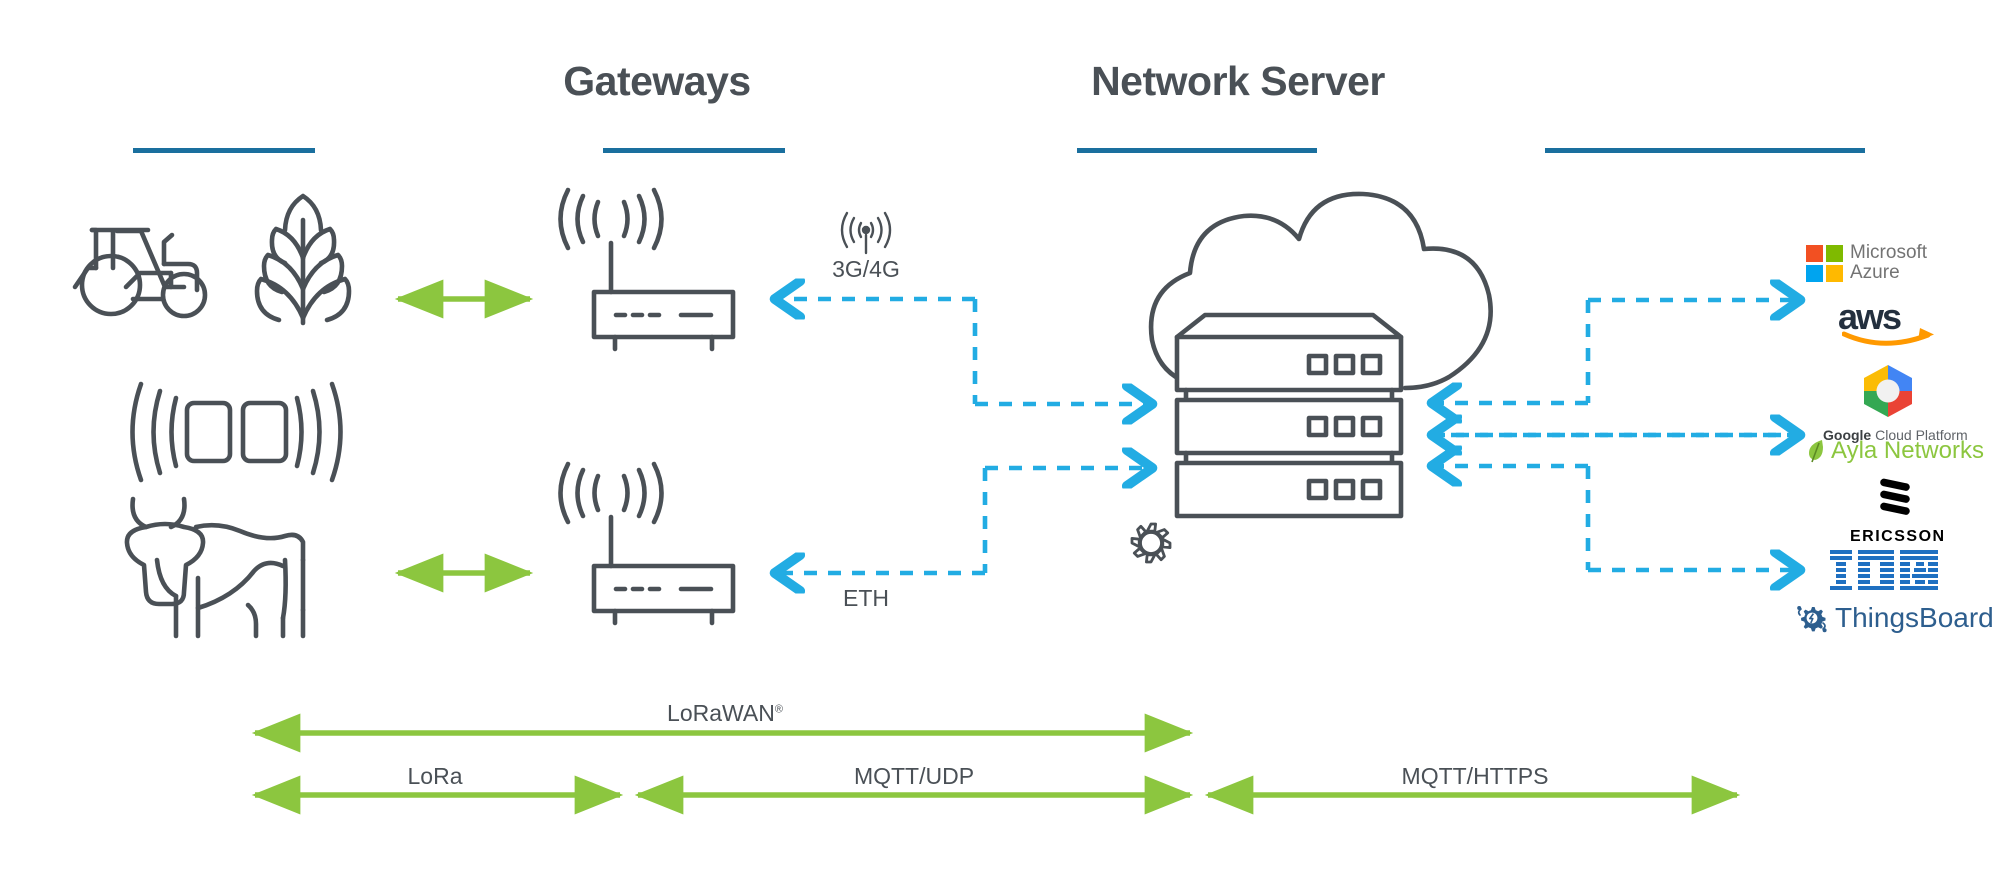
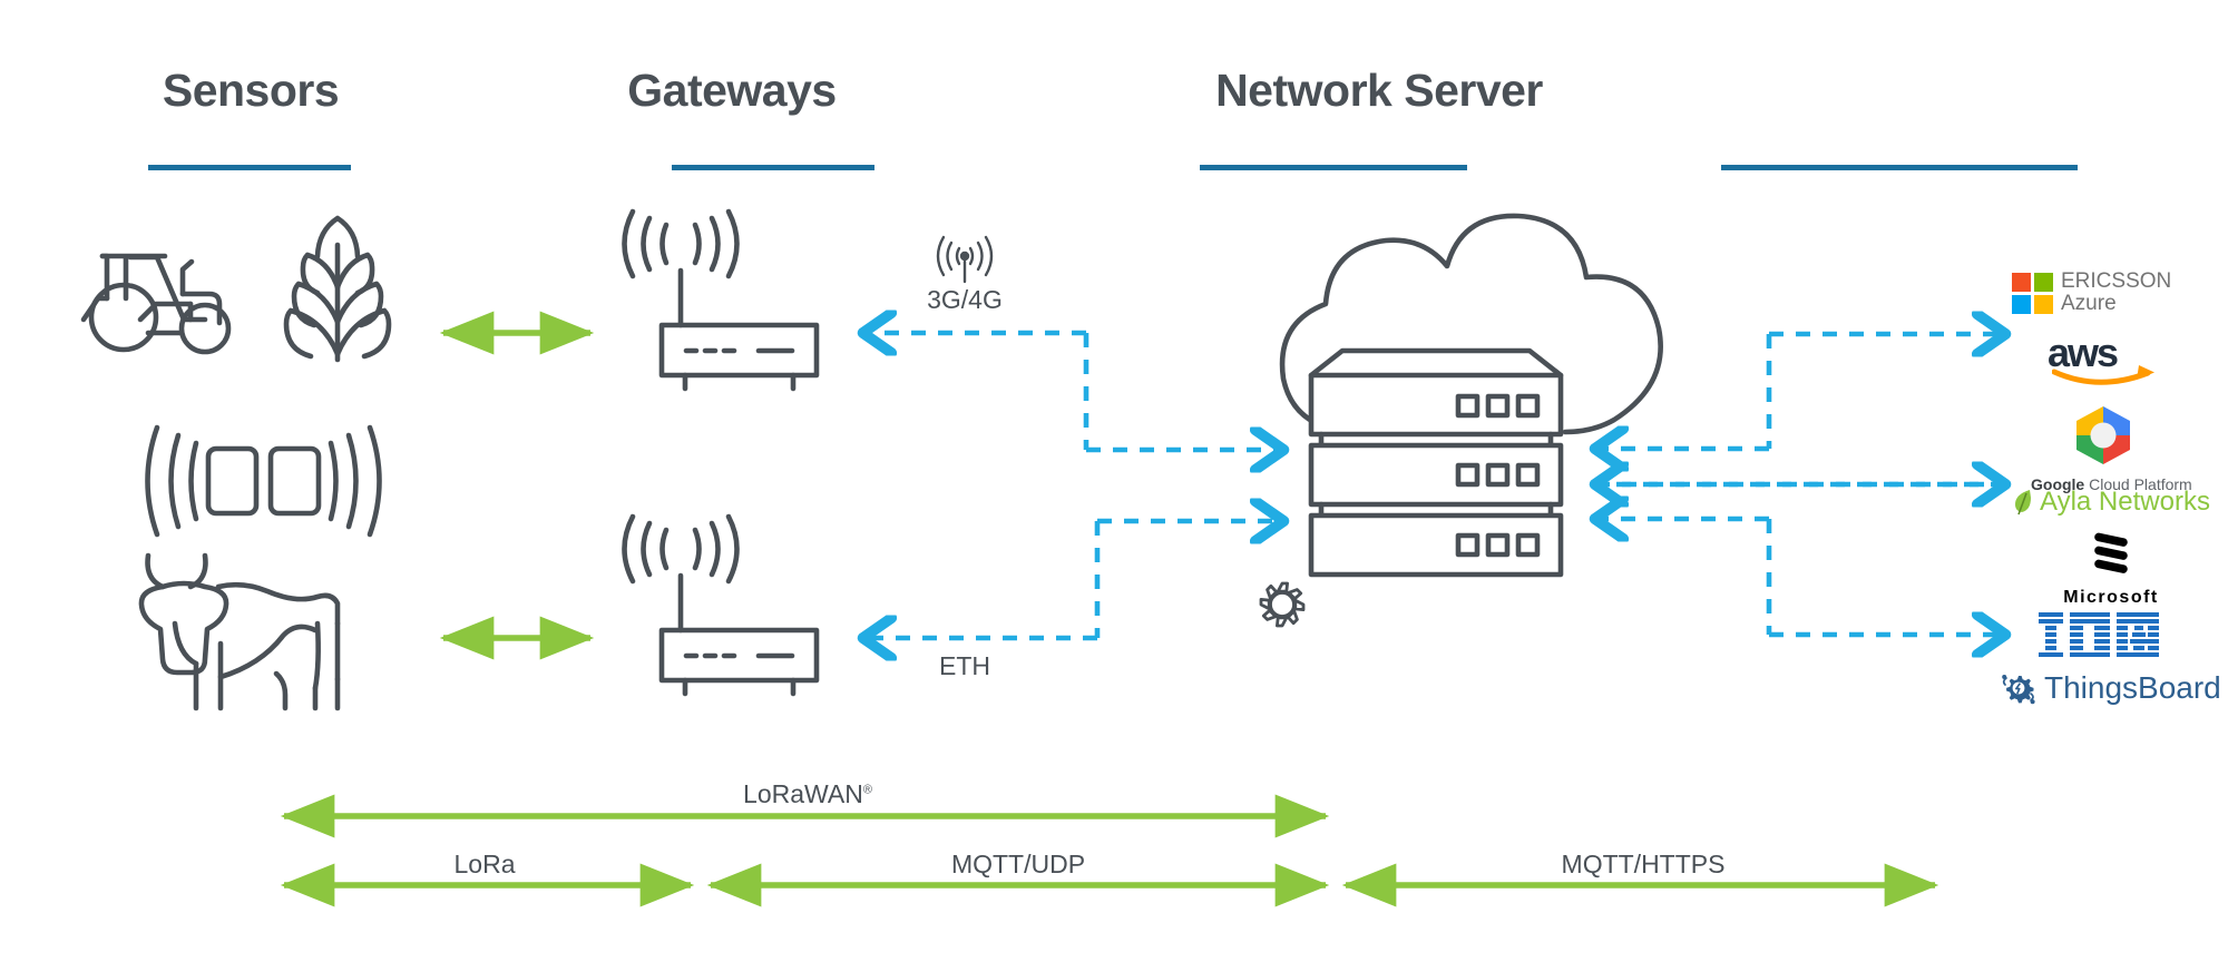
+ Sensors
  Gateways
  Network Server
  3G/4G
  ETH
  LoRaWAN®
  LoRa
  MQTT/UDP
  MQTT/HTTPS
- Microsoft
+ ERICSSON
  Azure
  aws
  Google Cloud Platform
  Ayla Networks
- ERICSSON
+ Microsoft
  ThingsBoard
